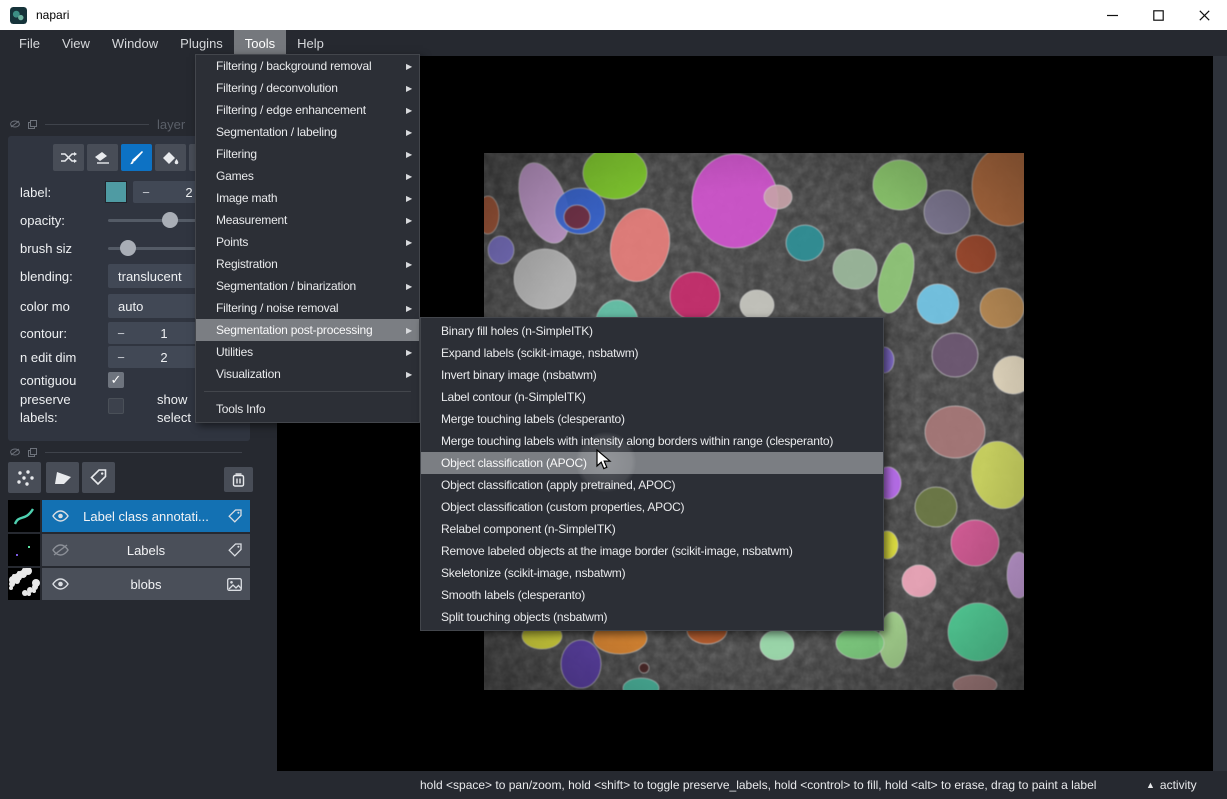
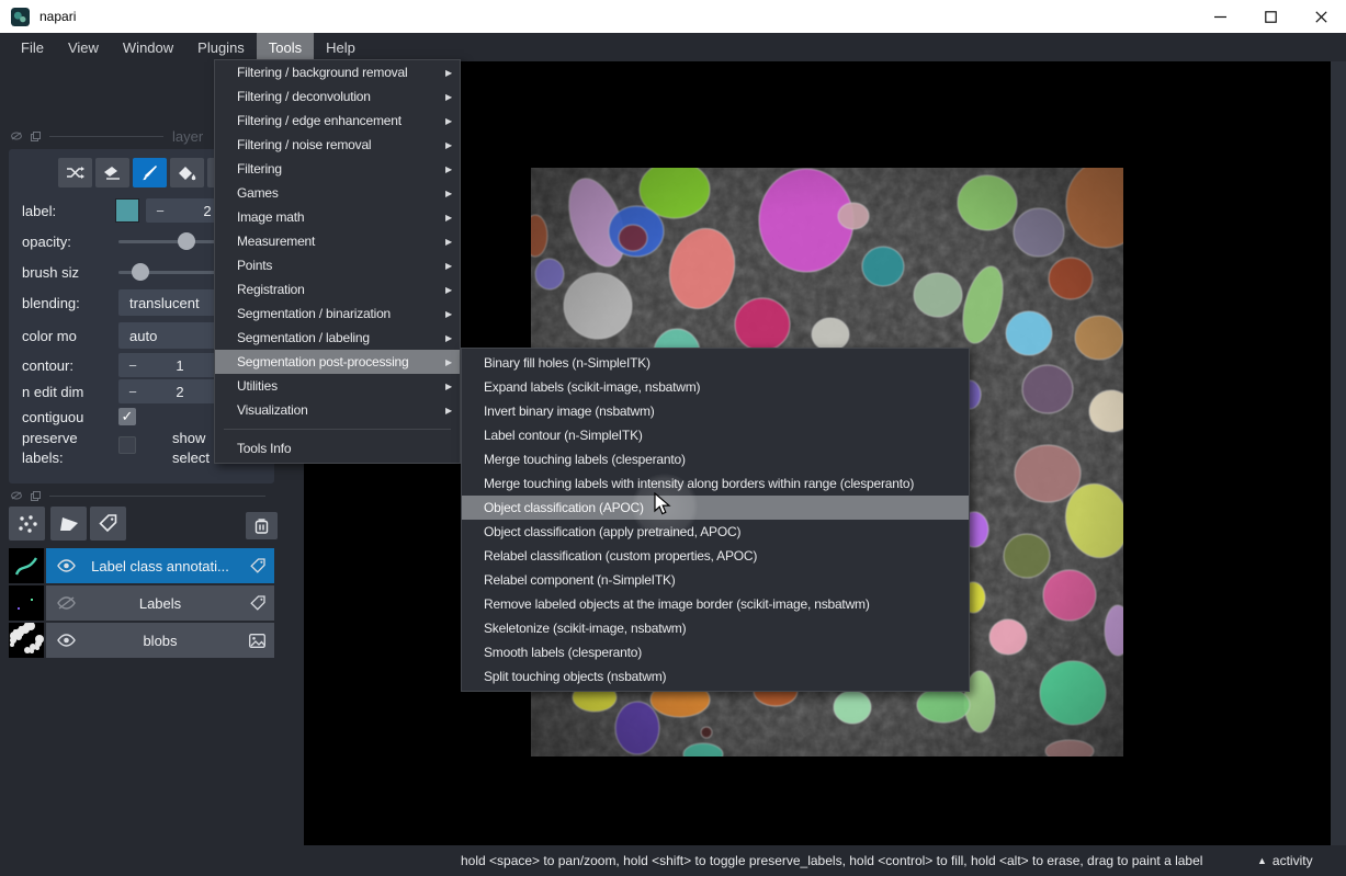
  napari
  File
  View
  Window
  Plugins
  Tools
  Help
  layer
  label:
  −
  2
  opacity:
  brush siz
  blending:
  translucent
  color mo
  auto
  contour:
  −
  1
  n edit dim
  −
  2
  contiguou
  ✓
  preserve
  labels:
  show
  select
  Label class annotati...
  Labels
  blobs
  Filtering / background removal
  ▶
  Filtering / deconvolution
  ▶
  Filtering / edge enhancement
  ▶
- Segmentation / labeling
+ Filtering / noise removal
  ▶
  Filtering
  ▶
  Games
  ▶
  Image math
  ▶
  Measurement
  ▶
  Points
  ▶
  Registration
  ▶
  Segmentation / binarization
  ▶
- Filtering / noise removal
+ Segmentation / labeling
  ▶
  Segmentation post-processing
  ▶
  Utilities
  ▶
  Visualization
  ▶
  Tools Info
  Binary fill holes (n-SimpleITK)
  Expand labels (scikit-image, nsbatwm)
  Invert binary image (nsbatwm)
  Label contour (n-SimpleITK)
  Merge touching labels (clesperanto)
  Merge touching labels with i along borders within range (clesperanto)
  Object classification (APO
  Object classification (apply pd, APOC)
- Object classification (custom properties, APOC)
+ Relabel classification (custom properties, APOC)
  Relabel component (n-SimpleITK)
  Remove labeled objects at the image border (scikit-image, nsbatwm)
  Skeletonize (scikit-image, nsbatwm)
  Smooth labels (clesperanto)
  Split touching objects (nsbatwm)
  hold <space> to pan/zoom, hold <shift> to toggle preserve_labels, hold <control> to fill, hold <alt> to erase, drag to paint a label
  ▲
  activity
